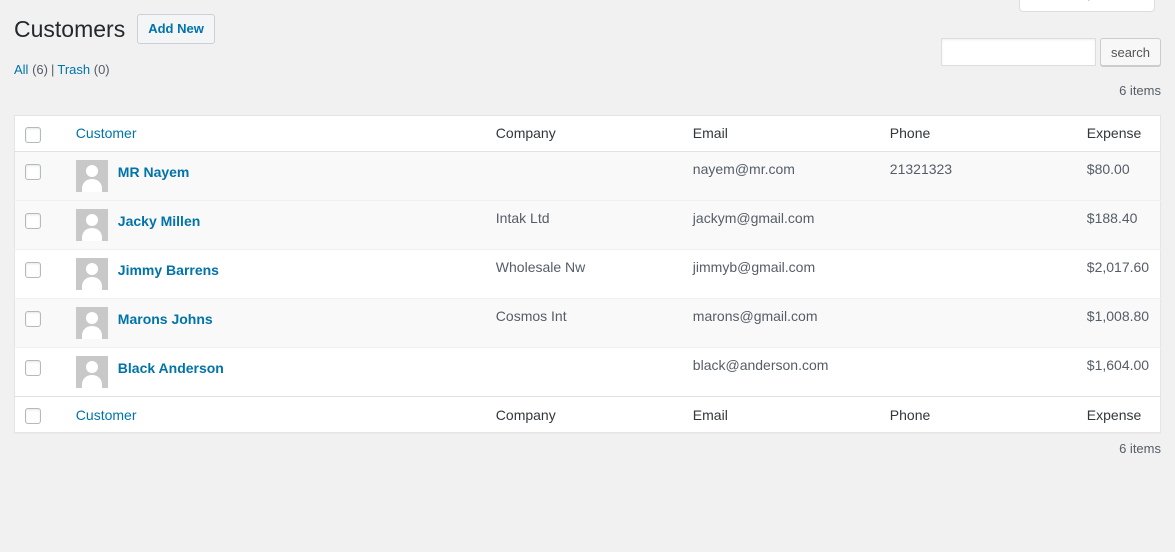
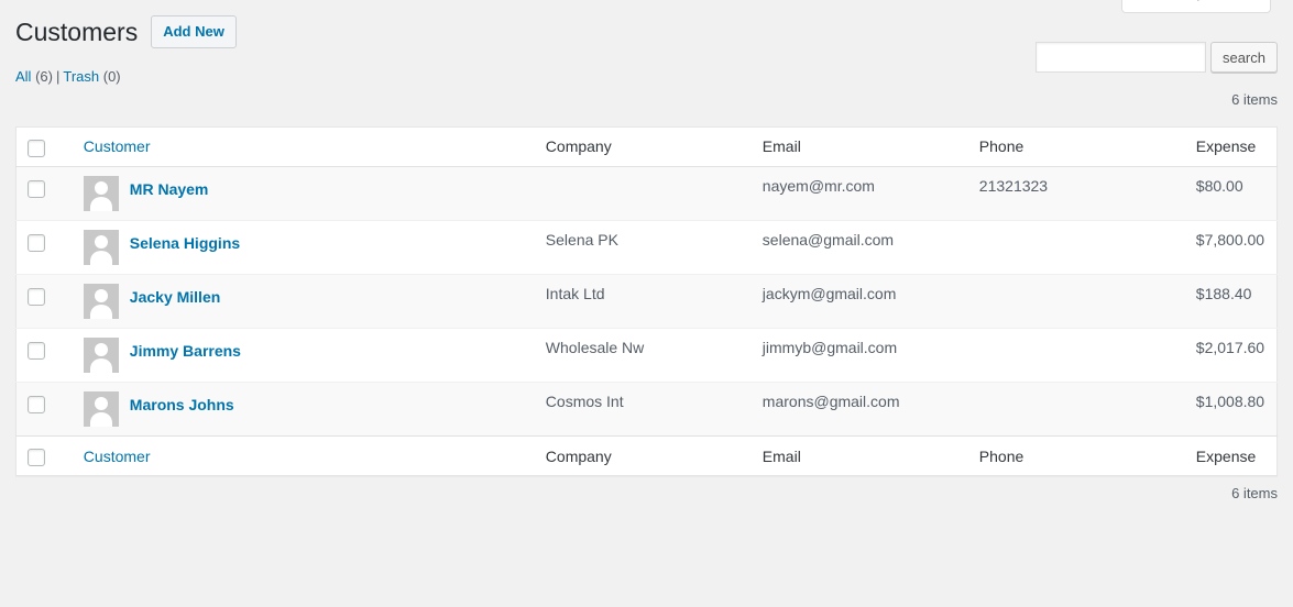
  Customers
  Add New
  All (6) | Trash (0)
  search
  6 items
  	Customer	Company	Email	Phone	Expense
  	MR Nayem		nayem@mr.com	21321323	$80.00
+ 	Selena Higgins	Selena PK	selena@gmail.com		$7,800.00
  	Jacky Millen	Intak Ltd	jackym@gmail.com		$188.40
  	Jimmy Barrens	Wholesale Nw	jimmyb@gmail.com		$2,017.60
  	Marons Johns	Cosmos Int	marons@gmail.com		$1,008.80
- 	Black Anderson		black@anderson.com		$1,604.00
  	Customer	Company	Email	Phone	Expense
  6 items
